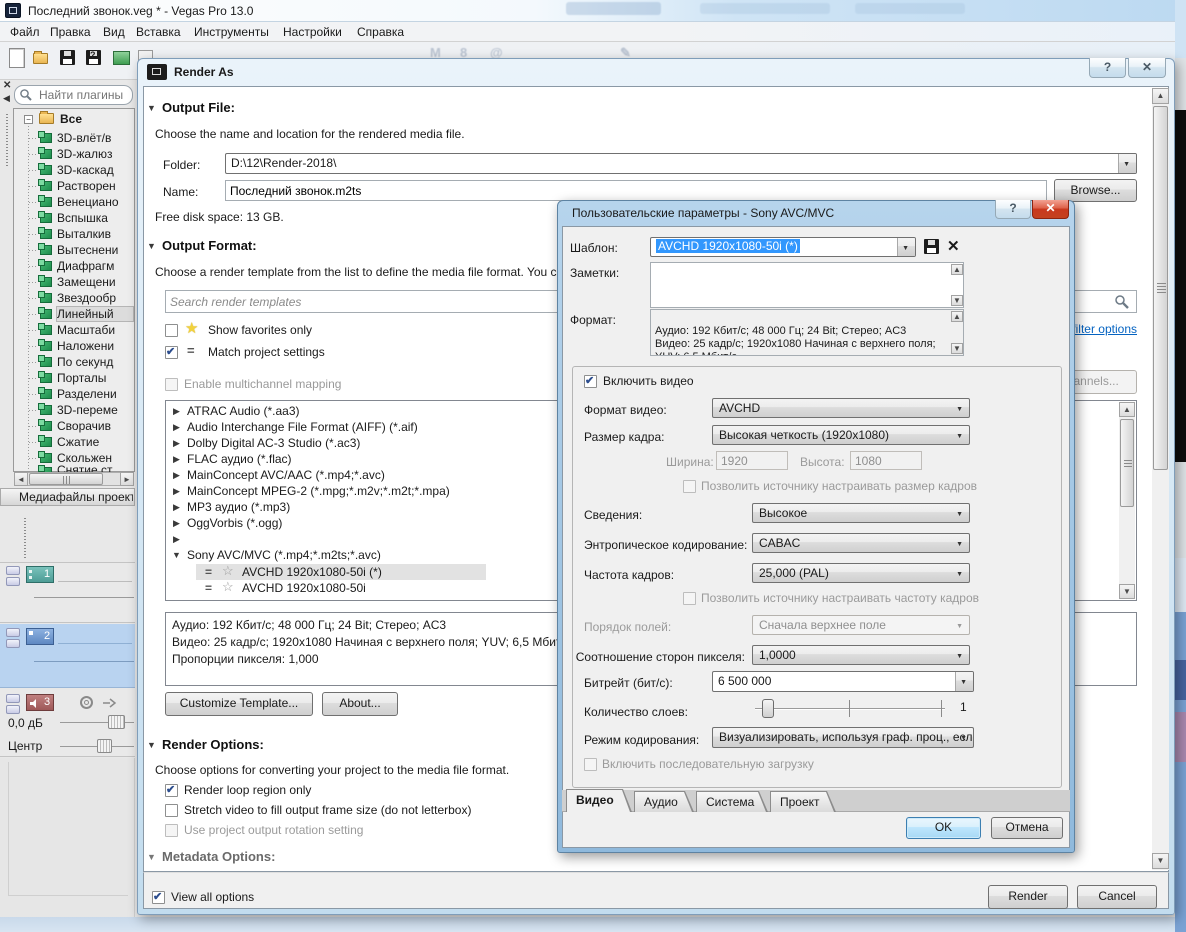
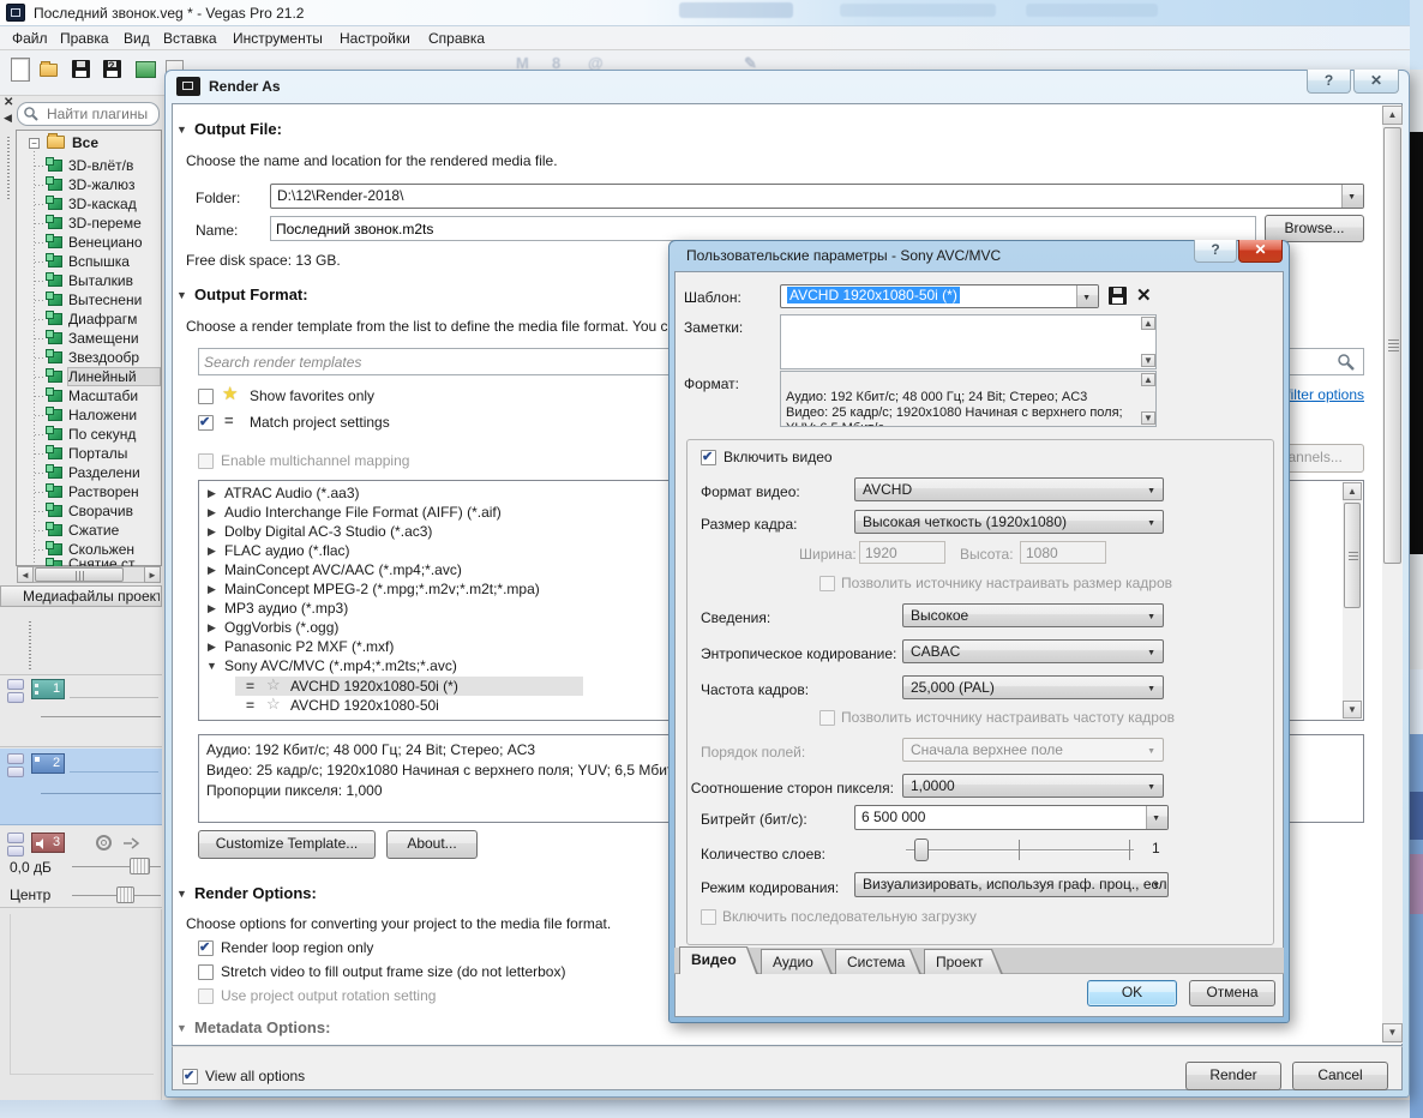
- Последний звонок.veg * - Vegas Pro 13.0
+ Последний звонок.veg * - Vegas Pro 21.2
  Файл
  Правка
  Вид
  Вставка
  Инструменты
  Настройки
  Справка
  ?
  M
  8
  @
  ✎
  ✕
  ◀
  Найти плагины
  −
  Все
  3D-влёт/в
  3D-жалюз
  3D-каскад
- Растворен
+ 3D-переме
  Венециано
  Вспышка
  Выталкив
  Вытеснени
  Диафрагм
  Замещени
  Звездообр
  Линейный
  Масштаби
  Наложени
  По секунд
  Порталы
  Разделени
- 3D-переме
+ Растворен
  Сворачив
  Сжатие
  Скольжен
  Снятие ст
  ◄
  ►
  Медиафайлы проект
  1
  2
  3
  0,0 дБ
  Центр
  Render As
  ?
  ✕
  ▼
  Output File:
  Choose the name and location for the rendered media file.
  Folder:
  D:\12\Render-2018\
  Name:
  Последний звонок.m2ts
  Browse...
  Free disk space: 13 GB.
  ▼
  Output Format:
  Choose a render template from the list to define the media file format. You c
  Search render templates
  ilter options
  ★
  Show favorites only
  =
  Match project settings
  Enable multichannel mapping
  annels...
  ▶
  ATRAC Audio (*.aa3)
  ▶
  Audio Interchange File Format (AIFF) (*.aif)
  ▶
  Dolby Digital AC-3 Studio (*.ac3)
  ▶
  FLAC аудио (*.flac)
  ▶
  MainConcept AVC/AAC (*.mp4;*.avc)
  ▶
  MainConcept MPEG-2 (*.mpg;*.m2v;*.m2t;*.mpa)
  ▶
  MP3 аудио (*.mp3)
  ▶
  OggVorbis (*.ogg)
  ▶
+ Panasonic P2 MXF (*.mxf)
  ▼
  Sony AVC/MVC (*.mp4;*.m2ts;*.avc)
  =
  ☆
  AVCHD 1920x1080-50i (*)
  =
  ☆
  AVCHD 1920x1080-50i
  ▲
  ▼
  Аудио: 192 Кбит/с; 48 000 Гц; 24 Bit; Стерео; AC3
  Видео: 25 кадр/с; 1920x1080 Начиная с верхнего поля; YUV; 6,5 Мби
  Пропорции пикселя: 1,000
  Customize Template...
  About...
  ▼
  Render Options:
  Choose options for converting your project to the media file format.
  Render loop region only
  Stretch video to fill output frame size (do not letterbox)
  Use project output rotation setting
  ▼
  Metadata Options:
  ▲
  ▼
  View all options
  Render
  Cancel
  Пользовательские параметры - Sony AVC/MVC
  ?
  ✕
  Шаблон:
  AVCHD 1920x1080-50i (*)
  ✕
  Заметки:
  ▲
  ▼
  Формат:
  Аудио: 192 Кбит/с; 48 000 Гц; 24 Bit; Стерео; AC3
  Видео: 25 кадр/с; 1920x1080 Начиная с верхнего поля;
  ▲
  ▼
  Включить видео
  Формат видео:
  AVCHD
  Размер кадра:
  Высокая четкость (1920x1080)
  Ширина:
  1920
  Высота:
  1080
  Позволить источнику настраивать размер кадров
  Сведения:
  Высокое
  Энтропическое кодирование:
  CABAC
  Частота кадров:
  25,000 (PAL)
  Позволить источнику настраивать частоту кадров
  Порядок полей:
  Сначала верхнее поле
  Соотношение сторон пикселя:
  1,0000
  Битрейт (бит/с):
  6 500 000
  Количество слоев:
  1
  Режим кодирования:
  Визуализировать, используя граф. проц., есл
  Включить последовательную загрузку
  Видео
  Аудио
  Система
  Проект
  OK
  Отмена
